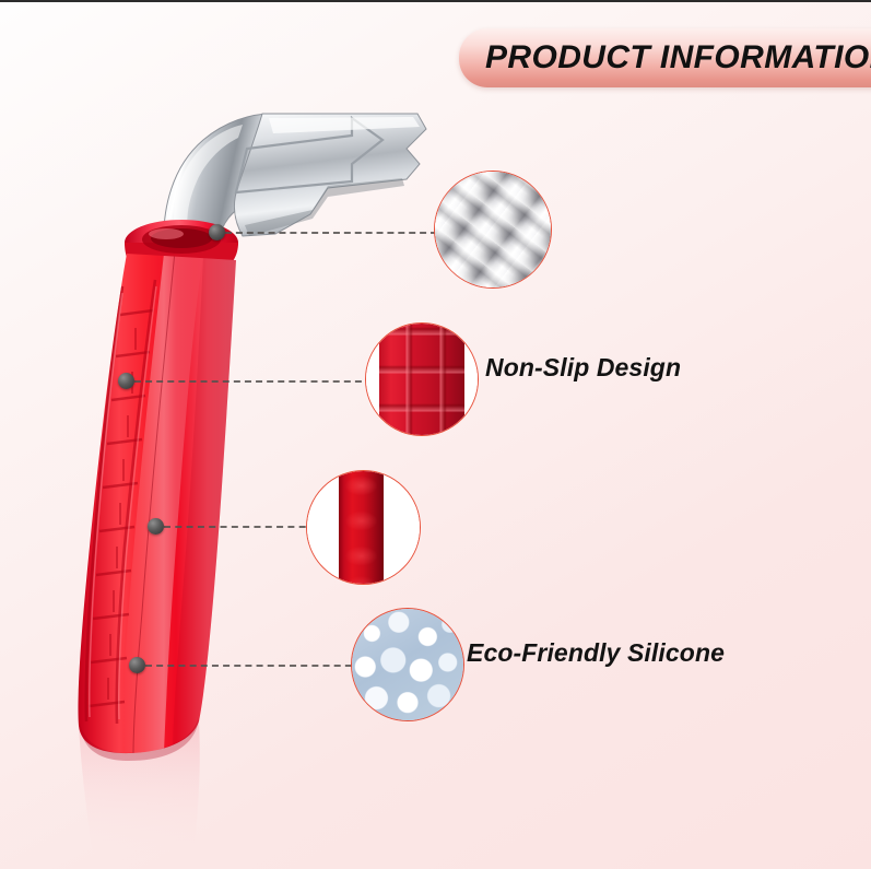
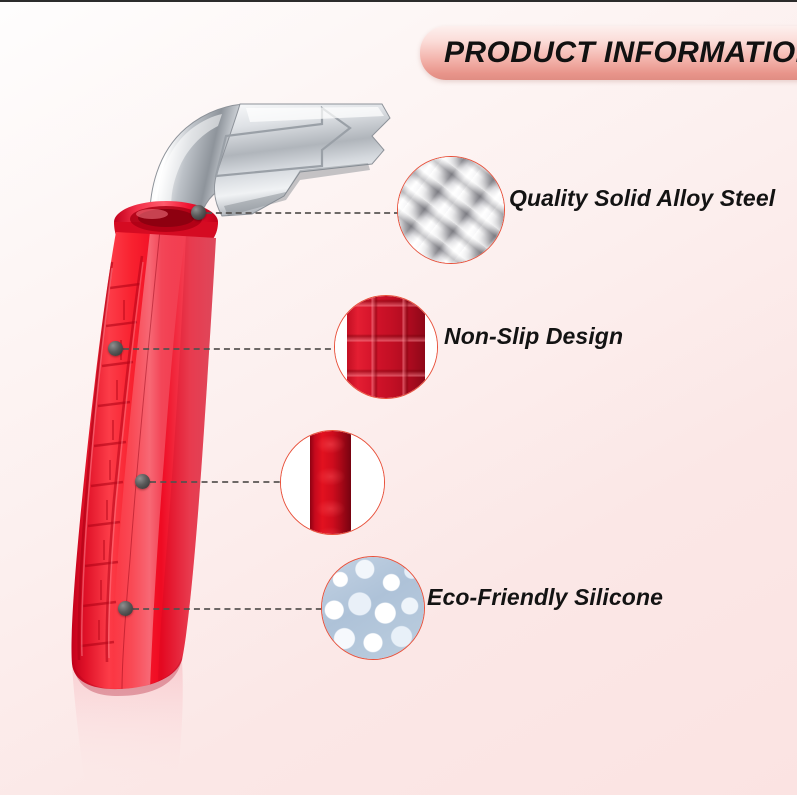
  PRODUCT INFORMATIO
+ Quality Solid Alloy Steel
  Non-Slip Design
  Eco-Friendly Silicone
